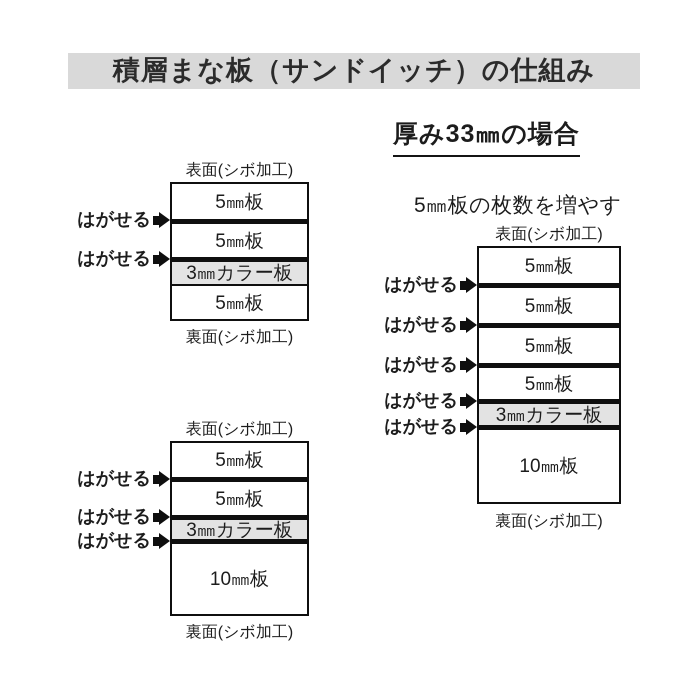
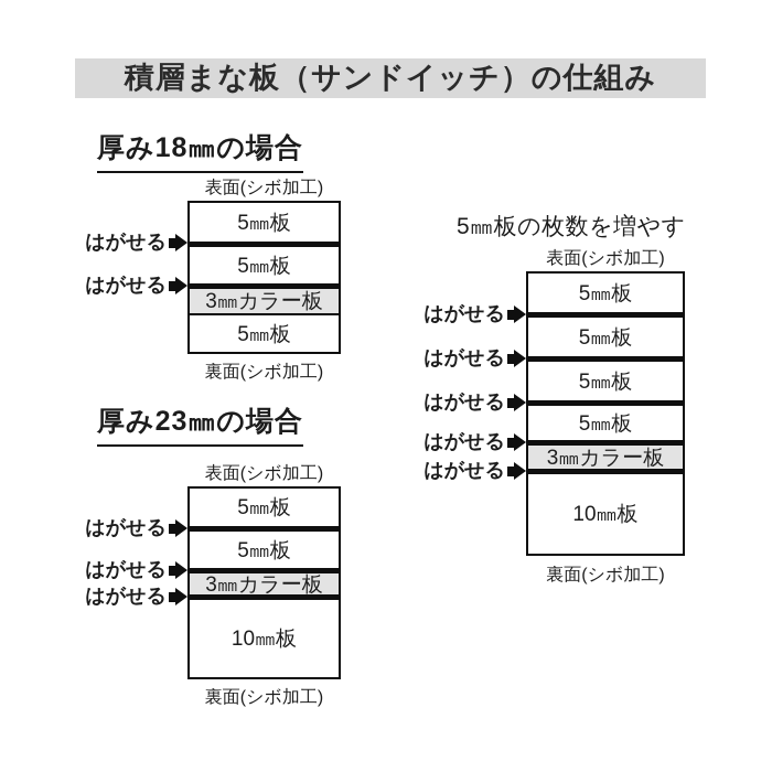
  積層まな板（サンドイッチ）の仕組み
+ 厚み18㎜の場合
  表面(シボ加工)
  5㎜板
  5㎜板
  3㎜カラー板
  5㎜板
  はがせる
  はがせる
  裏面(シボ加工)
+ 厚み23㎜の場合
  表面(シボ加工)
  5㎜板
  5㎜板
  3㎜カラー板
  10㎜板
  はがせる
  はがせる
  はがせる
  裏面(シボ加工)
- 厚み33㎜の場合
  5㎜板の枚数を増やす
  表面(シボ加工)
  5㎜板
  5㎜板
  5㎜板
  5㎜板
  3㎜カラー板
  10㎜板
  はがせる
  はがせる
  はがせる
  はがせる
  はがせる
  裏面(シボ加工)
